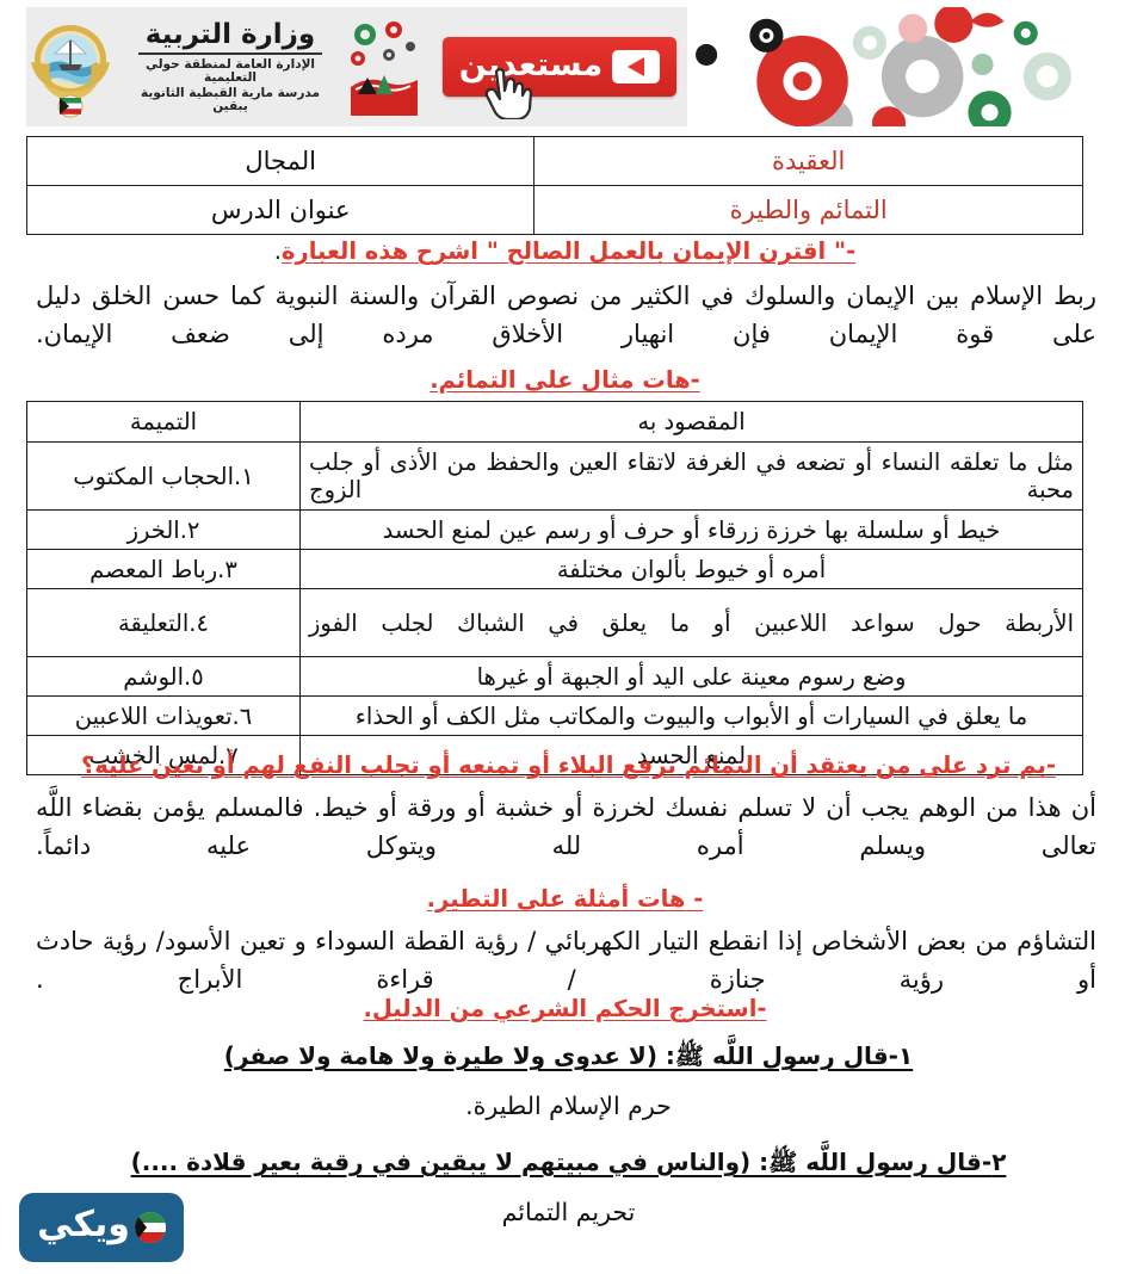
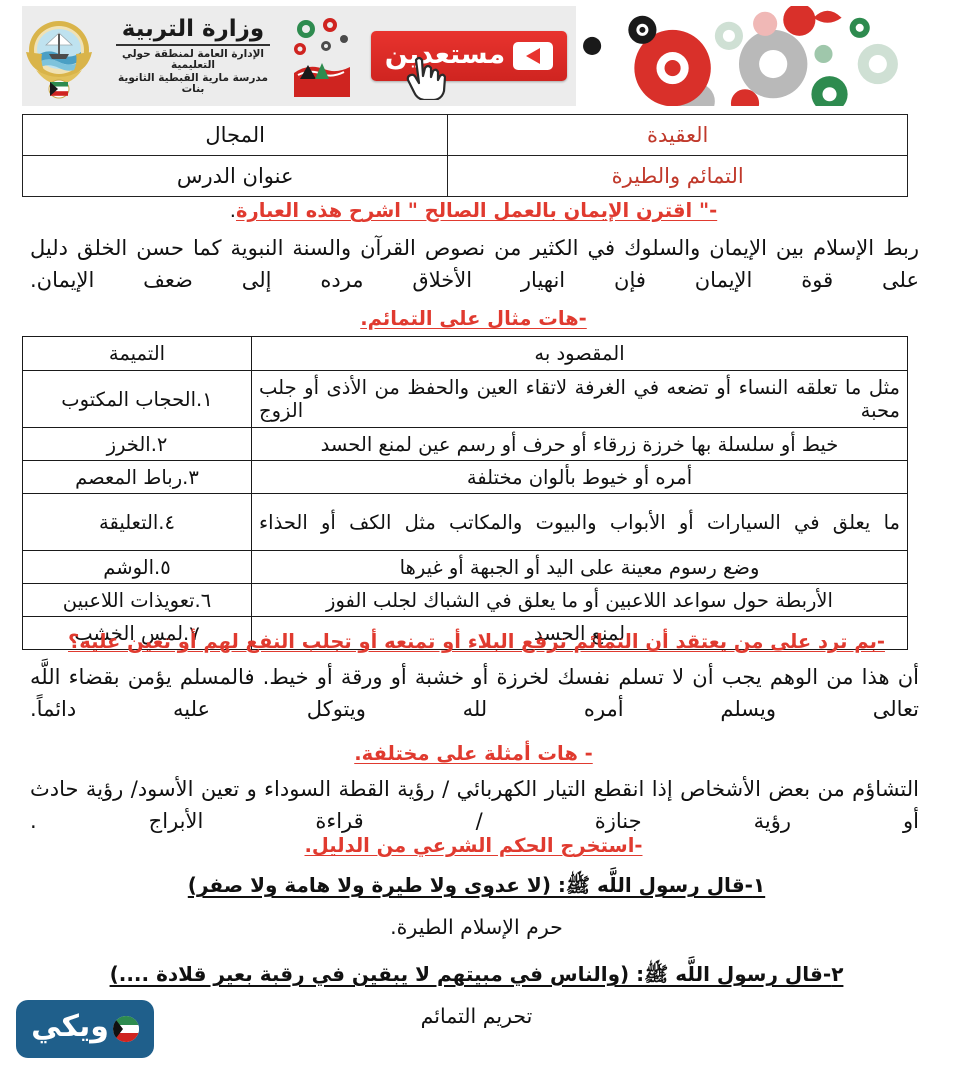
  وزارة التربية
  الإدارة العامة لمنطقة حولي التعليمية
- مدرسة مارية القبطية الثانوية يبقين
+ مدرسة مارية القبطية الثانوية بنات
  مستعدين
  العقيدة	المجال
  التمائم والطيرة	عنوان الدرس
  -" اقترن الإيمان بالعمل الصالح " اشرح هذه العبارة.
  ربط الإسلام بين الإيمان والسلوك في الكثير من نصوص القرآن والسنة النبوية كما حسن الخلق دليل على قوة الإيمان فإن انهيار الأخلاق مرده إلى ضعف الإيمان.
  -هات مثال على التمائم.
  المقصود به	التميمة
  مثل ما تعلقه النساء أو تضعه في الغرفة لاتقاء العين والحفظ من الأذى أو جلب محبة الزوج	١.الحجاب المكتوب
  خيط أو سلسلة بها خرزة زرقاء أو حرف أو رسم عين لمنع الحسد	٢.الخرز
  أمره أو خيوط بألوان مختلفة	٣.رباط المعصم
- الأربطة حول سواعد اللاعبين أو ما يعلق في الشباك لجلب الفوز	٤.التعليقة
+ ما يعلق في السيارات أو الأبواب والبيوت والمكاتب مثل الكف أو الحذاء	٤.التعليقة
  وضع رسوم معينة على اليد أو الجبهة أو غيرها	٥.الوشم
- ما يعلق في السيارات أو الأبواب والبيوت والمكاتب مثل الكف أو الحذاء	٦.تعويذات اللاعبين
+ الأربطة حول سواعد اللاعبين أو ما يعلق في الشباك لجلب الفوز	٦.تعويذات اللاعبين
  لمنع الحسد	٧.لمس الخشب
  -بم ترد على من يعتقد أن التمائم ترفع البلاء أو تمنعه أو تجلب النفع لهم أو تعين عليه؟
  أن هذا من الوهم يجب أن لا تسلم نفسك لخرزة أو خشبة أو ورقة أو خيط. فالمسلم يؤمن بقضاء اللَّه تعالى ويسلم أمره لله ويتوكل عليه دائماً.
- - هات أمثلة على التطير.
+ - هات أمثلة على مختلفة.
  التشاؤم من بعض الأشخاص إذا انقطع التيار الكهربائي / رؤية القطة السوداء و تعين الأسود/ رؤية حادث أو رؤية جنازة / قراءة الأبراج .
  -استخرج الحكم الشرعي من الدليل.
  ١-قال رسول اللَّه ﷺ: (لا عدوى ولا طيرة ولا هامة ولا صفر)
  حرم الإسلام الطيرة.
  ٢-قال رسول اللَّه ﷺ: (والناس في مبيتهم لا يبقين في رقبة بعير قلادة ....)
  تحريم التمائم
  ويكي
